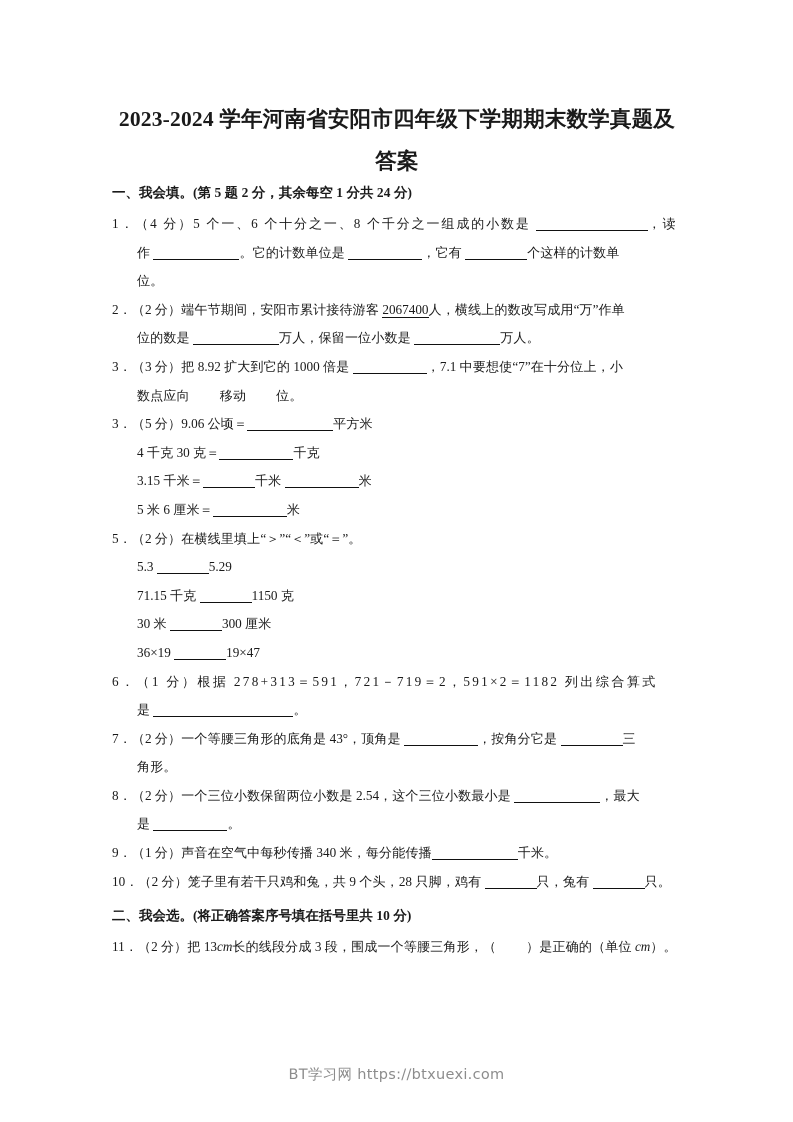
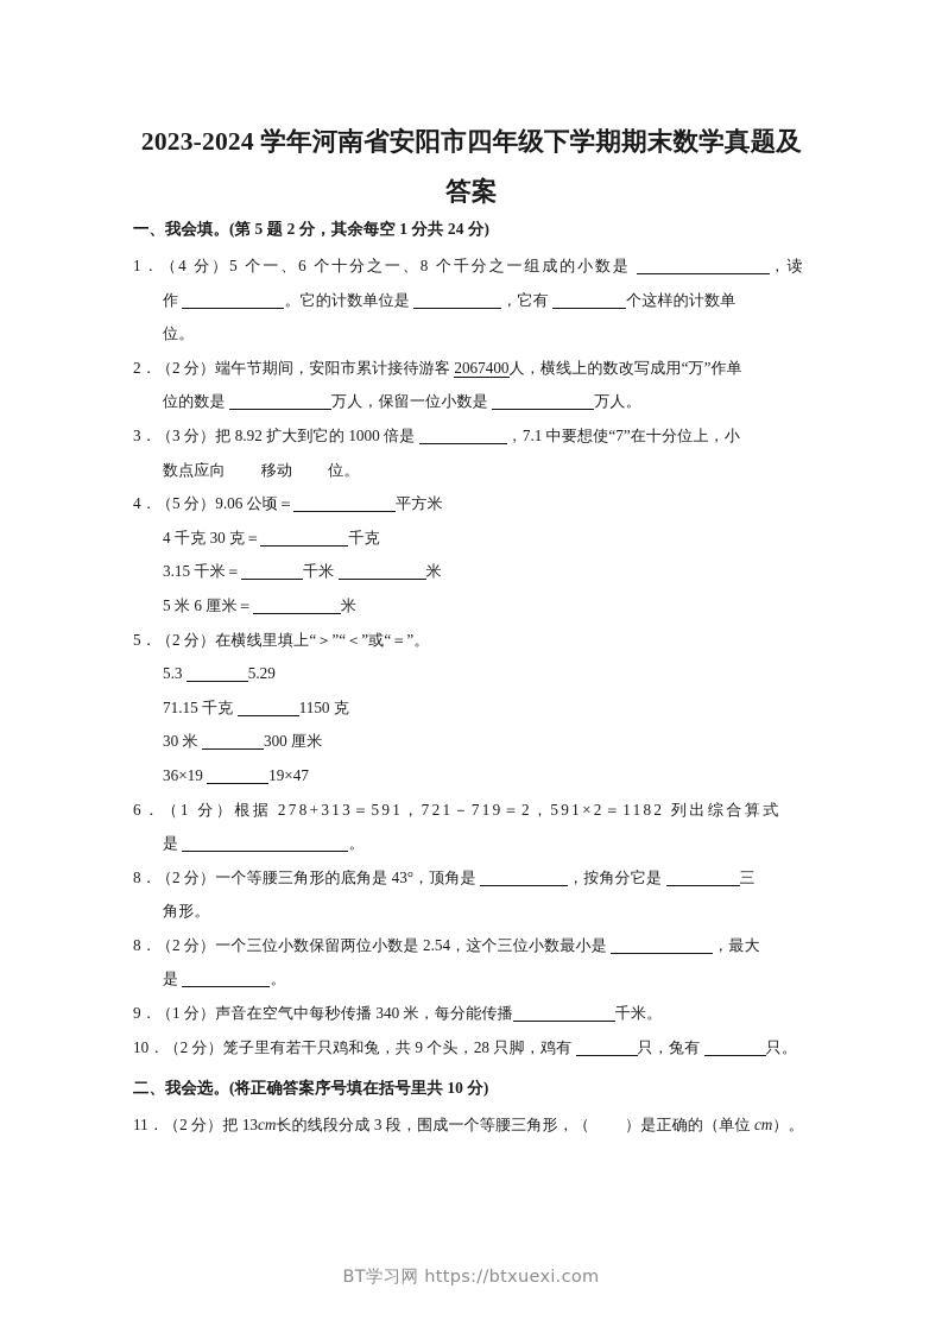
  2023-2024 学年河南省安阳市四年级下学期期末数学真题及
  答案
  一、我会填。(第 5 题 2 分，其余每空 1 分共 24 分)
  1．（4 分）5 个一、6 个十分之一、8 个千分之一组成的小数是 ，读
  作 。它的计数单位是 ，它有 个这样的计数单
  位。
  2．（2 分）端午节期间，安阳市累计接待游客 2067400人，横线上的数改写成用“万”作单
  位的数是 万人，保留一位小数是 万人。
  3．（3 分）把 8.92 扩大到它的 1000 倍是 ，7.1 中要想使“7”在十分位上，小
  数点应向 移动 位。
- 3．（5 分）9.06 公顷＝ 平方米
+ 4．（5 分）9.06 公顷＝ 平方米
  4 千克 30 克＝ 千克
  3.15 千米＝ 千米 米
  5 米 6 厘米＝ 米
  5．（2 分）在横线里填上“＞”“＜”或“＝”。
  5.3 5.29
  71.15 千克 1150 克
  30 米 300 厘米
  36×19 19×47
  6．（1 分）根据 278+313＝591，721－719＝2，591×2＝1182 列出综合算式
  是 。
- 7．（2 分）一个等腰三角形的底角是 43°，顶角是 ，按角分它是 三
+ 8．（2 分）一个等腰三角形的底角是 43°，顶角是 ，按角分它是 三
  角形。
  8．（2 分）一个三位小数保留两位小数是 2.54，这个三位小数最小是 ，最大
  是 。
  9．（1 分）声音在空气中每秒传播 340 米，每分能传播 千米。
  10．（2 分）笼子里有若干只鸡和兔，共 9 个头，28 只脚，鸡有 只，兔有 只。
  二、我会选。(将正确答案序号填在括号里共 10 分)
  11．（2 分）把 13cm长的线段分成 3 段，围成一个等腰三角形，（ ）是正确的（单位 cm）。
  BT学习网 https://btxuexi.com
